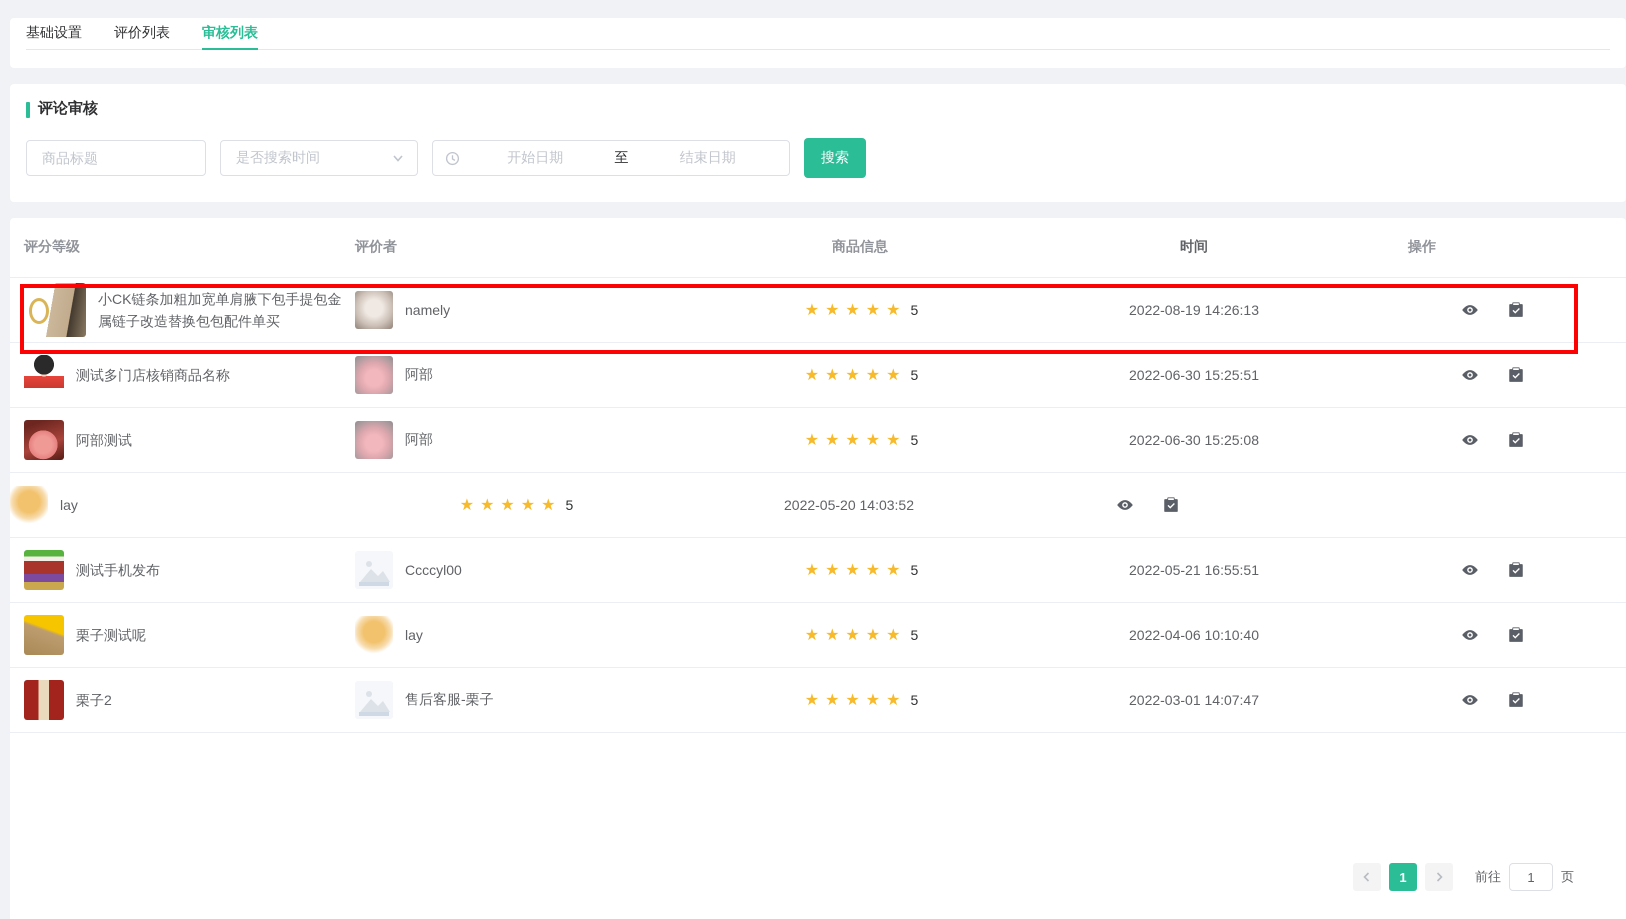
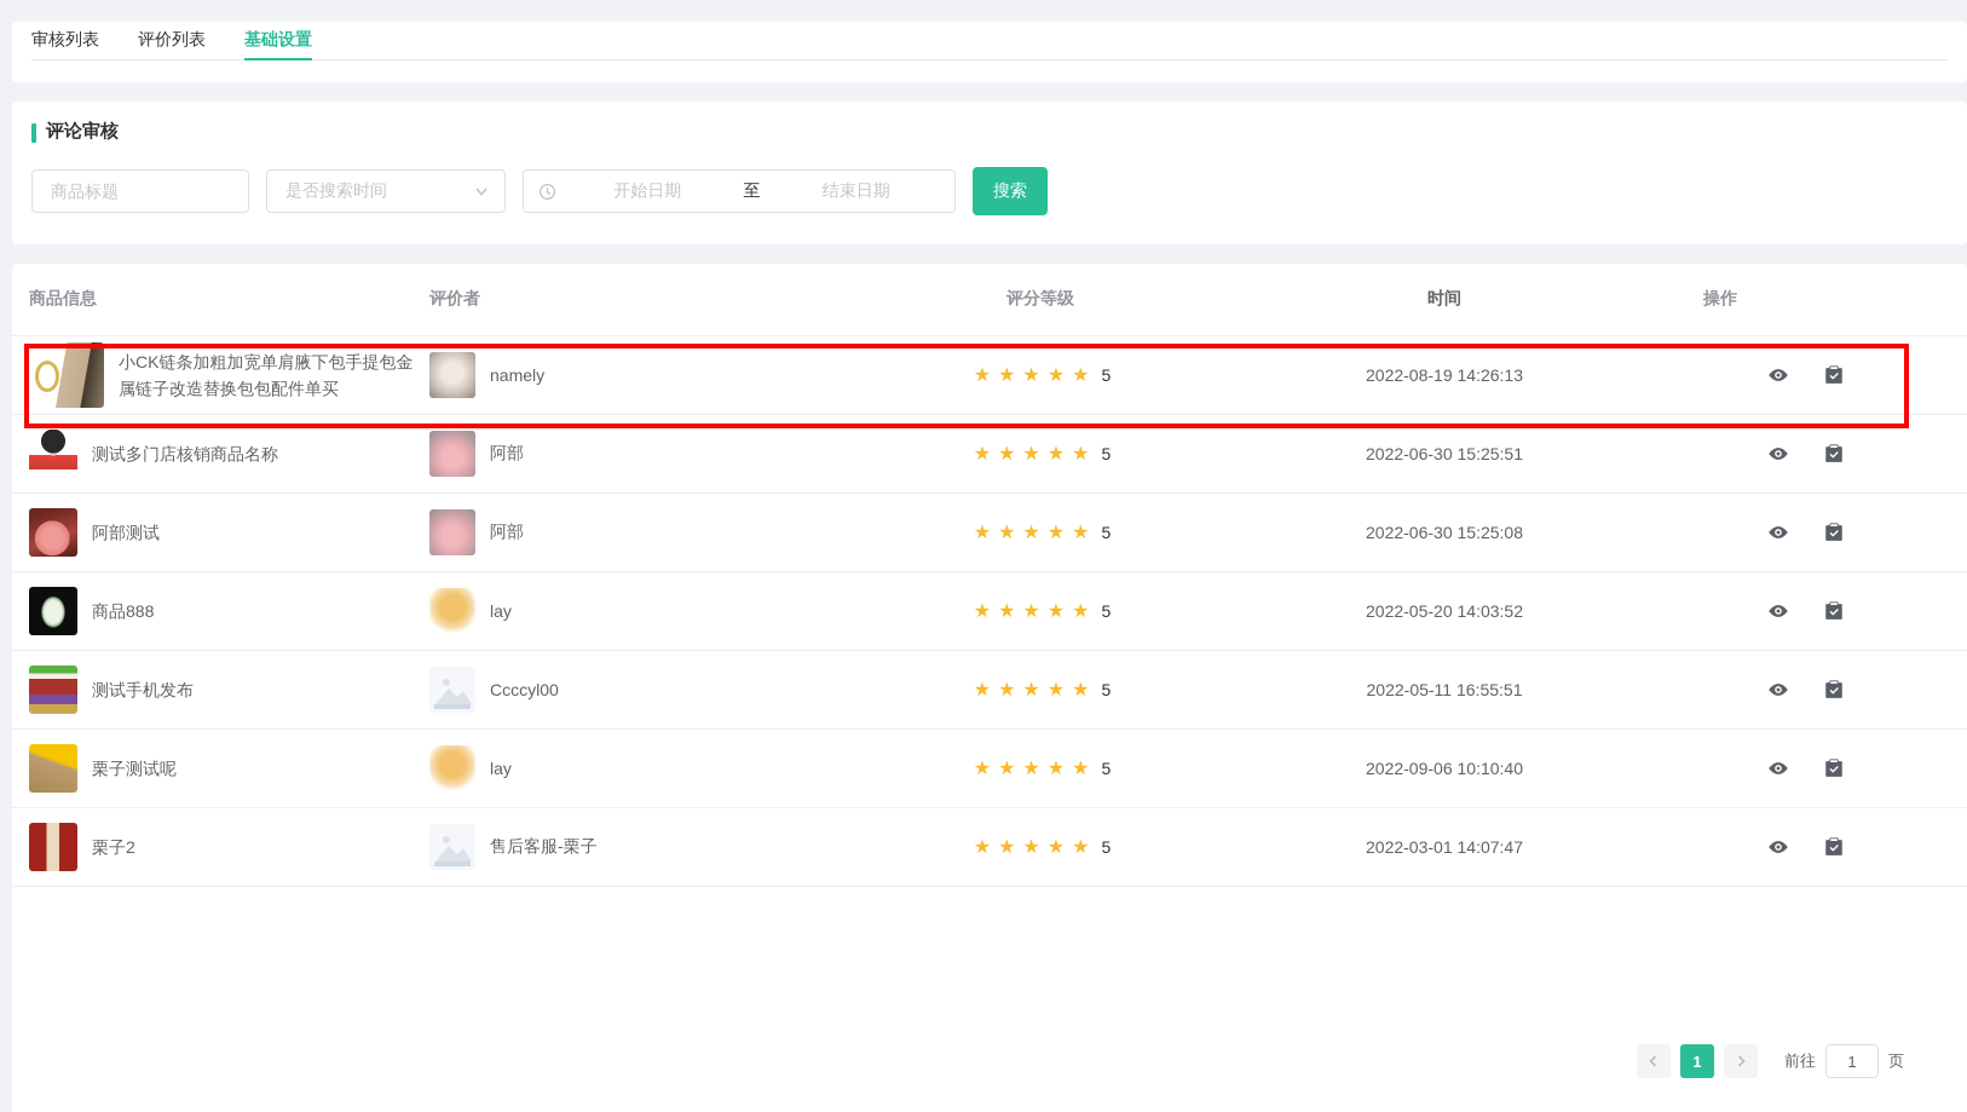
- 基础设置
+ 审核列表
  评价列表
- 审核列表
+ 基础设置
  评论审核
  商品标题
  是否搜索时间
  开始日期
  至
  结束日期
  搜索
- 评分等级
+ 商品信息
  评价者
- 商品信息
+ 评分等级
  时间
  操作
  小CK链条加粗加宽单肩腋下包手提包金属链子改造替换包包配件单买
  namely
  ★ ★ ★ ★ ★
  5
  2022-08-19 14:26:13
  测试多门店核销商品名称
  阿部
  ★ ★ ★ ★ ★
  5
  2022-06-30 15:25:51
  阿部测试
  阿部
  ★ ★ ★ ★ ★
  5
  2022-06-30 15:25:08
+ 商品888
  lay
  ★ ★ ★ ★ ★
  5
  2022-05-20 14:03:52
  测试手机发布
  Ccccyl00
  ★ ★ ★ ★ ★
  5
- 2022-05-21 16:55:51
+ 2022-05-11 16:55:51
  栗子测试呢
  lay
  ★ ★ ★ ★ ★
  5
- 2022-04-06 10:10:40
+ 2022-09-06 10:10:40
  栗子2
  售后客服-栗子
  ★ ★ ★ ★ ★
  5
  2022-03-01 14:07:47
  1
  前往
  1
  页
